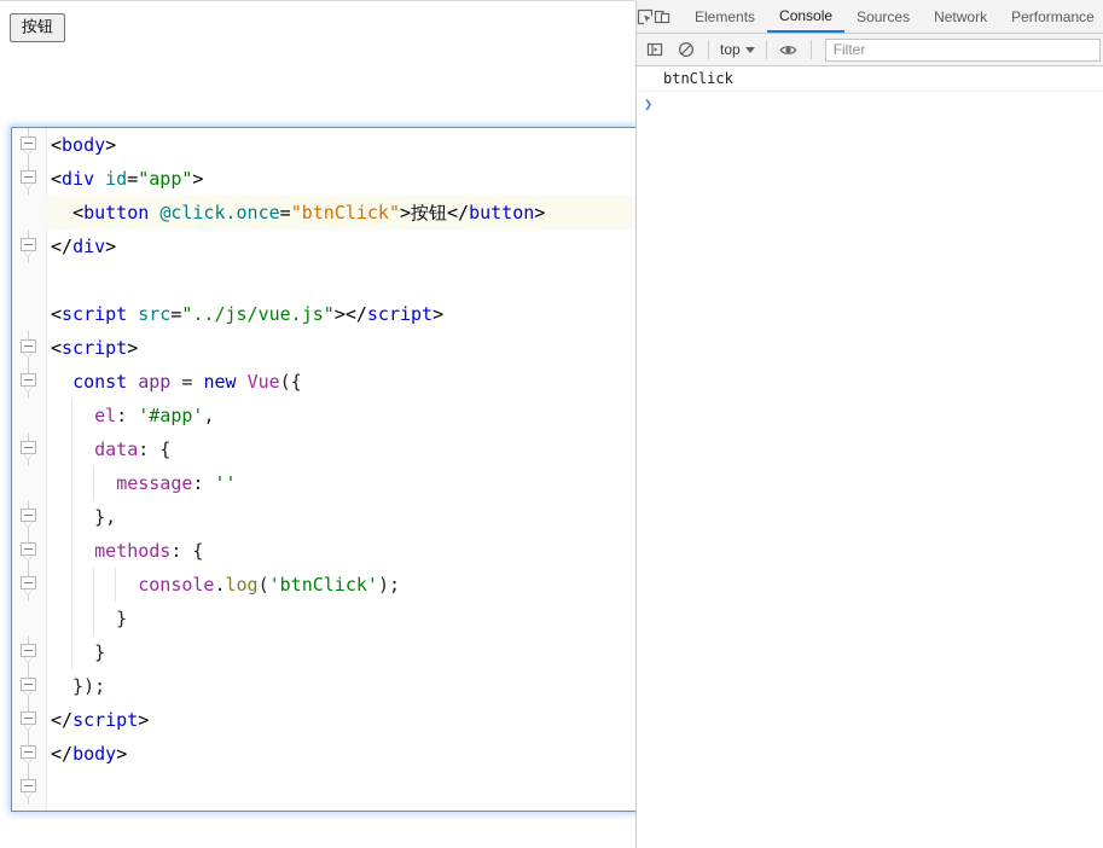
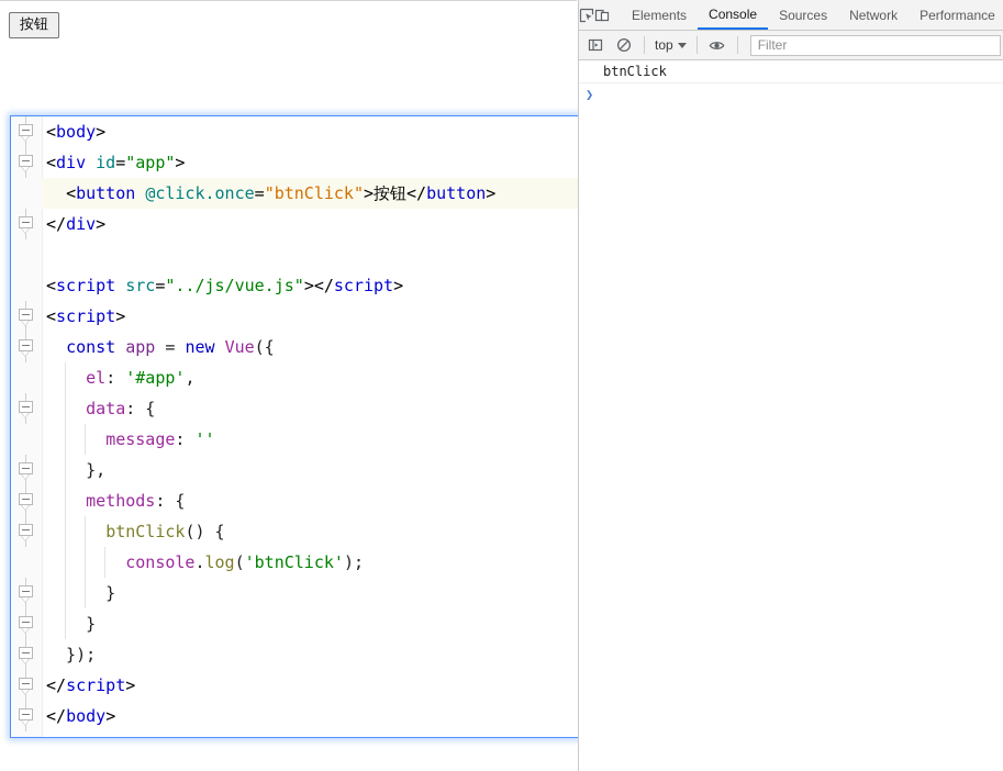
  按钮
  <body>
  <div id="app">
  <button @click.once="btnClick">按钮</button>
  </div>
  <script src="../js/vue.js"></script>
  <script>
  const app = new Vue({
  el: '#app',
  data: {
  message: ''
  },
  methods: {
+ btnClick() {
  console.log('btnClick');
  }
  }
  });
  </script>
  </body>
  Elements
  Console
  Sources
  Network
  Performance
  top
  Filter
  btnClick
  ❯
